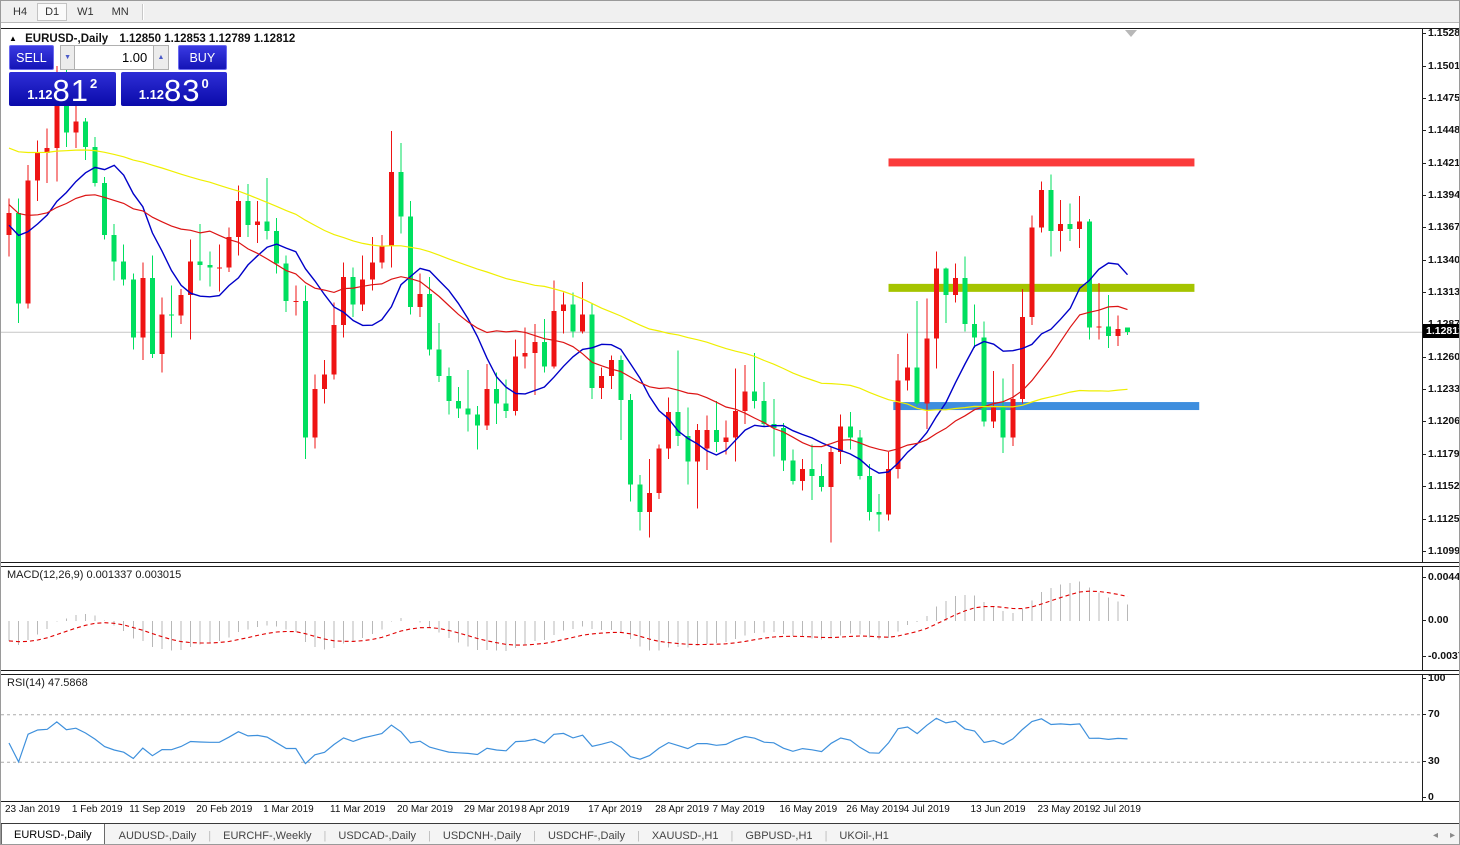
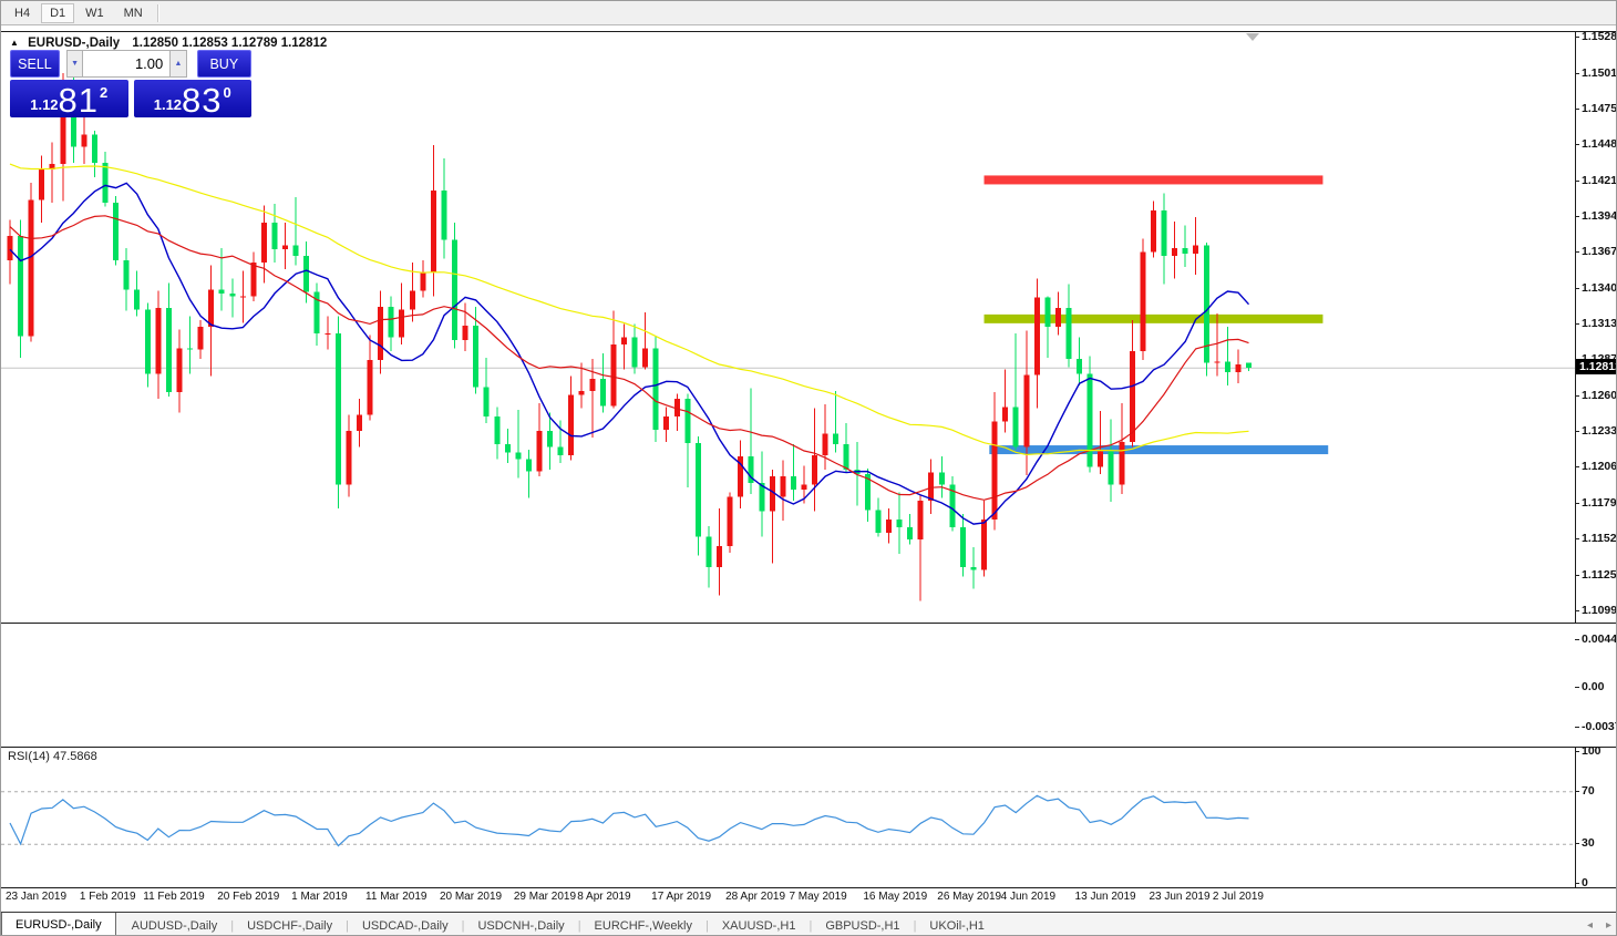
  H4
  D1
  W1
  MN
  ▲ EURUSD-,Daily 1.12850 1.12853 1.12789 1.12812
  SELL
  1.00
  BUY
  1.12
  81
  2
  1.12
  83
  0
- MACD(12,26,9) 0.001337 0.003015
  RSI(14) 47.5868
  1.1528
  1.1501
  1.1475
  1.1448
  1.1421
  1.1394
  1.1367
  1.1340
  1.1313
  1.1260
  1.1233
  1.1206
  1.1179
  1.1152
  1.1125
  1.1099
  1.1281
  0.0044
  0.00
  100
  70
  30
  0
  23 Jan 2019
  1 Feb 2019
- 11 Sep 2019
+ 11 Feb 2019
  20 Feb 2019
  1 Mar 2019
  11 Mar 2019
  20 Mar 2019
  29 Mar 2019
  8 Apr 2019
  17 Apr 2019
  28 Apr 2019
  7 May 2019
  16 May 2019
  26 May 2019
- 4 Jul 2019
+ 4 Jun 2019
  13 Jun 2019
- 23 May 2019
+ 23 Jun 2019
  2 Jul 2019
  EURUSD-,Daily
  AUDUSD-,Daily
  |
- EURCHF-,Weekly
+ USDCHF-,Daily
  |
  USDCAD-,Daily
  |
  USDCNH-,Daily
  |
- USDCHF-,Daily
+ EURCHF-,Weekly
  |
  XAUUSD-,H1
  |
  GBPUSD-,H1
  |
  UKOil-,H1
  ◂
  ▸
